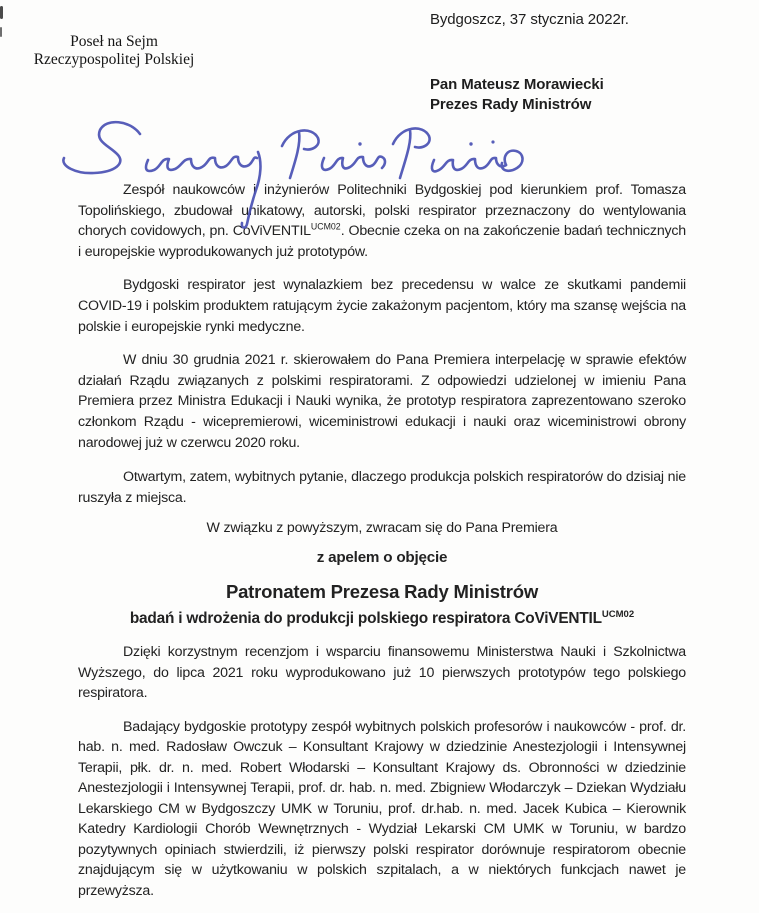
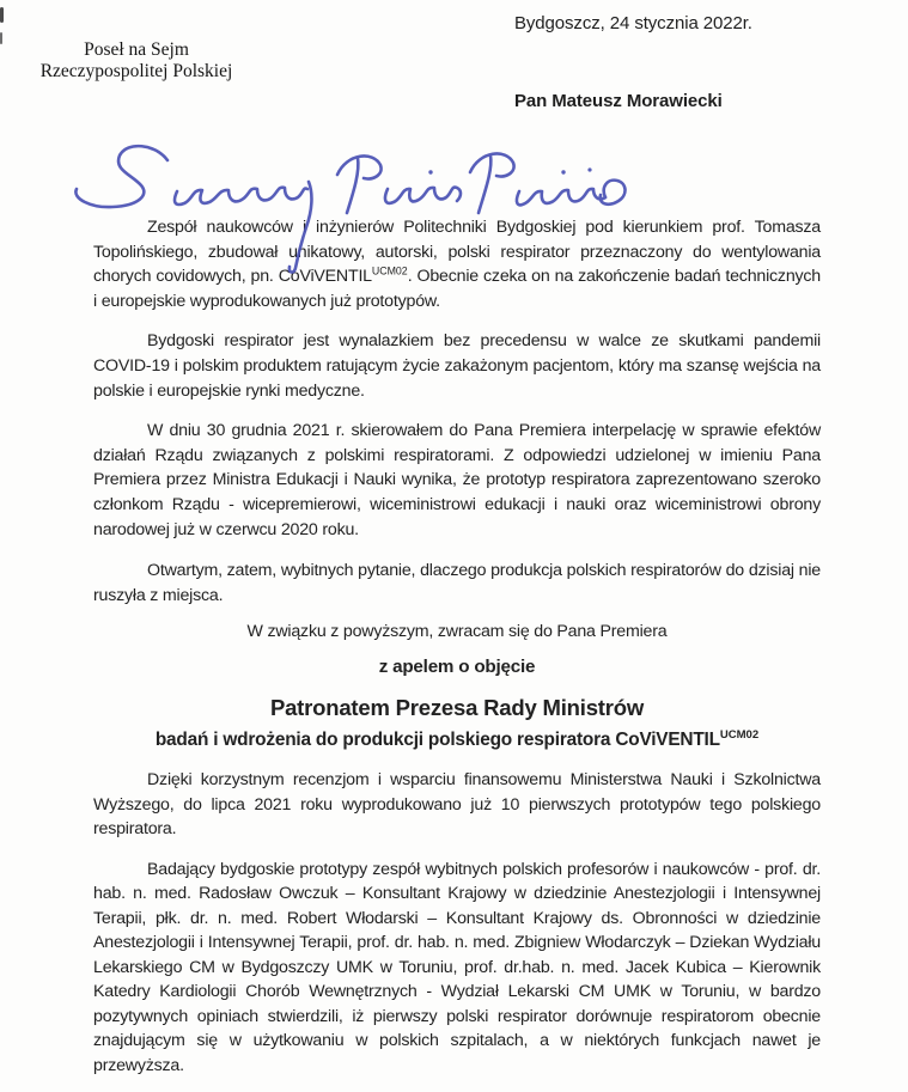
- Bydgoszcz, 37 stycznia 2022r.
+ Bydgoszcz, 24 stycznia 2022r.
  Poseł na Sejm
  Rzeczypospolitej Polskiej
  Pan Mateusz Morawiecki
- Prezes Rady Ministrów
  Zespół naukowców i inżynierów Politechniki Bydgoskiej pod kierunkiem prof. Tomasza Topolińskiego, zbudował unikatowy, autorski, polski respirator przeznaczony do wentylowania chorych covidowych, pn. CoViVENTILUCM02. Obecnie czeka on na zakończenie badań technicznych i europejskie wyprodukowanych już prototypów.
  Bydgoski respirator jest wynalazkiem bez precedensu w walce ze skutkami pandemii COVID-19 i polskim produktem ratującym życie zakażonym pacjentom, który ma szansę wejścia na polskie i europejskie rynki medyczne.
  W dniu 30 grudnia 2021 r. skierowałem do Pana Premiera interpelację w sprawie efektów działań Rządu związanych z polskimi respiratorami. Z odpowiedzi udzielonej w imieniu Pana Premiera przez Ministra Edukacji i Nauki wynika, że prototyp respiratora zaprezentowano szeroko członkom Rządu - wicepremierowi, wiceministrowi edukacji i nauki oraz wiceministrowi obrony narodowej już w czerwcu 2020 roku.
  Otwartym, zatem, wybitnych pytanie, dlaczego produkcja polskich respiratorów do dzisiaj nie ruszyła z miejsca.
  W związku z powyższym, zwracam się do Pana Premiera
  z apelem o objęcie
  Patronatem Prezesa Rady Ministrów
  badań i wdrożenia do produkcji polskiego respiratora CoViVENTILUCM02
  Dzięki korzystnym recenzjom i wsparciu finansowemu Ministerstwa Nauki i Szkolnictwa Wyższego, do lipca 2021 roku wyprodukowano już 10 pierwszych prototypów tego polskiego respiratora.
  Badający bydgoskie prototypy zespół wybitnych polskich profesorów i naukowców - prof. dr. hab. n. med. Radosław Owczuk – Konsultant Krajowy w dziedzinie Anestezjologii i Intensywnej Terapii, płk. dr. n. med. Robert Włodarski – Konsultant Krajowy ds. Obronności w dziedzinie Anestezjologii i Intensywnej Terapii, prof. dr. hab. n. med. Zbigniew Włodarczyk – Dziekan Wydziału Lekarskiego CM w Bydgoszczy UMK w Toruniu, prof. dr.hab. n. med. Jacek Kubica – Kierownik Katedry Kardiologii Chorób Wewnętrznych - Wydział Lekarski CM UMK w Toruniu, w bardzo pozytywnych opiniach stwierdzili, iż pierwszy polski respirator dorównuje respiratorom obecnie znajdującym się w użytkowaniu w polskich szpitalach, a w niektórych funkcjach nawet je przewyższa.
